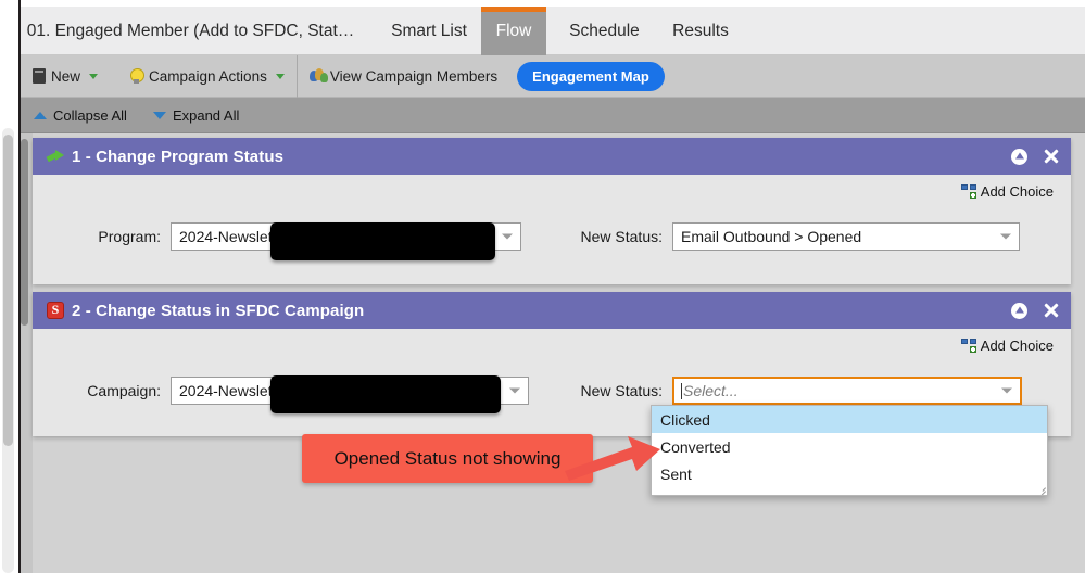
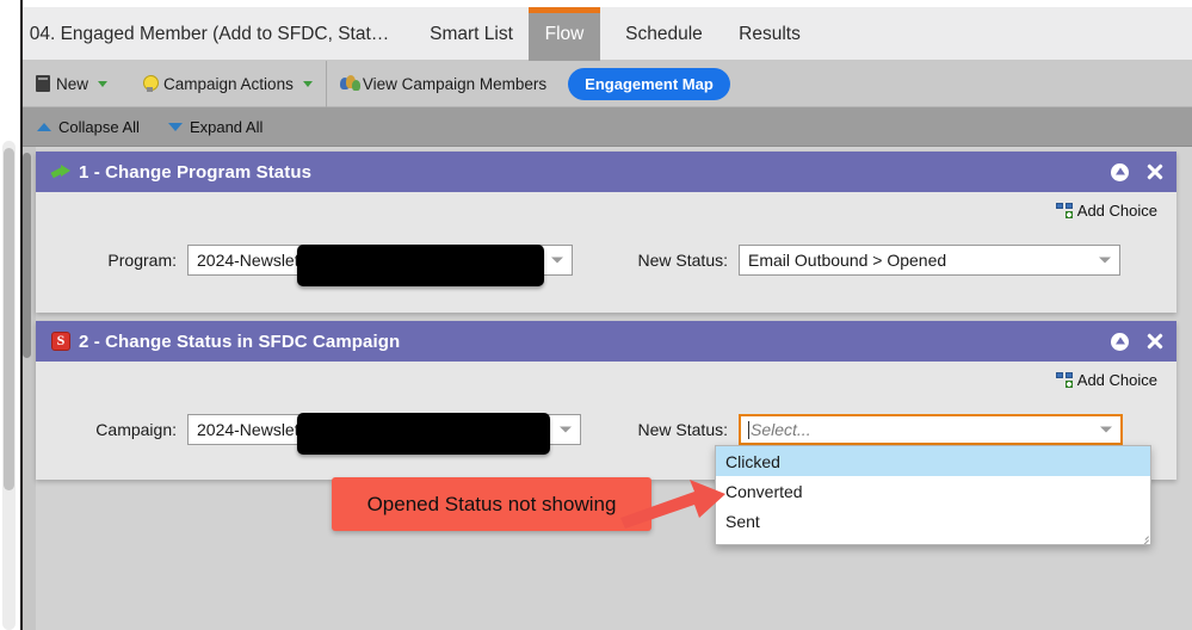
- 01. Engaged Member (Add to SFDC, Stat…
+ 04. Engaged Member (Add to SFDC, Stat…
  Smart List
  Flow
  Schedule
  Results
  New
  Campaign Actions
  View Campaign Members
  Engagement Map
  Collapse All
  Expand All
  1 - Change Program Status
  Add Choice
  Program:
  2024-Newsle
  New Status:
  Email Outbound > Opened
  2 - Change Status in SFDC Campaign
  Add Choice
  Campaign:
  2024-Newsle
  New Status:
  Select...
  Clicked
  Converted
  Sent
  Opened Status not showing
